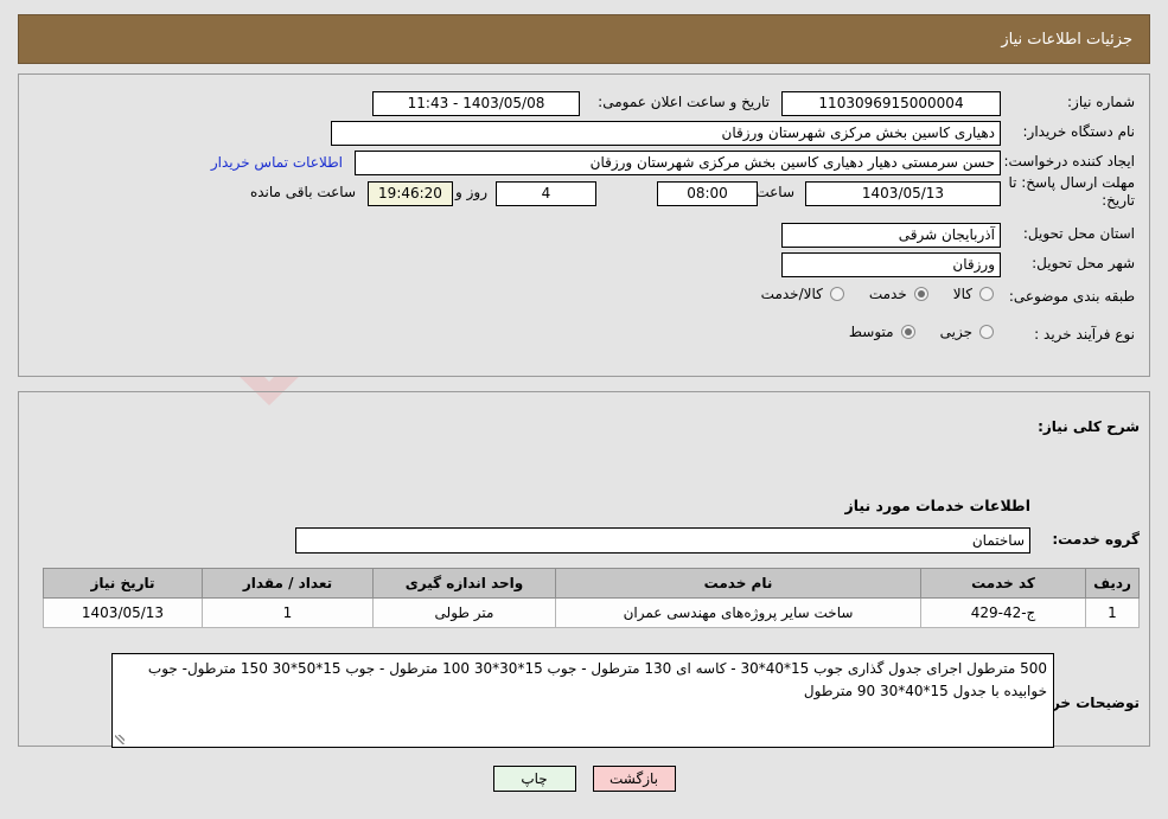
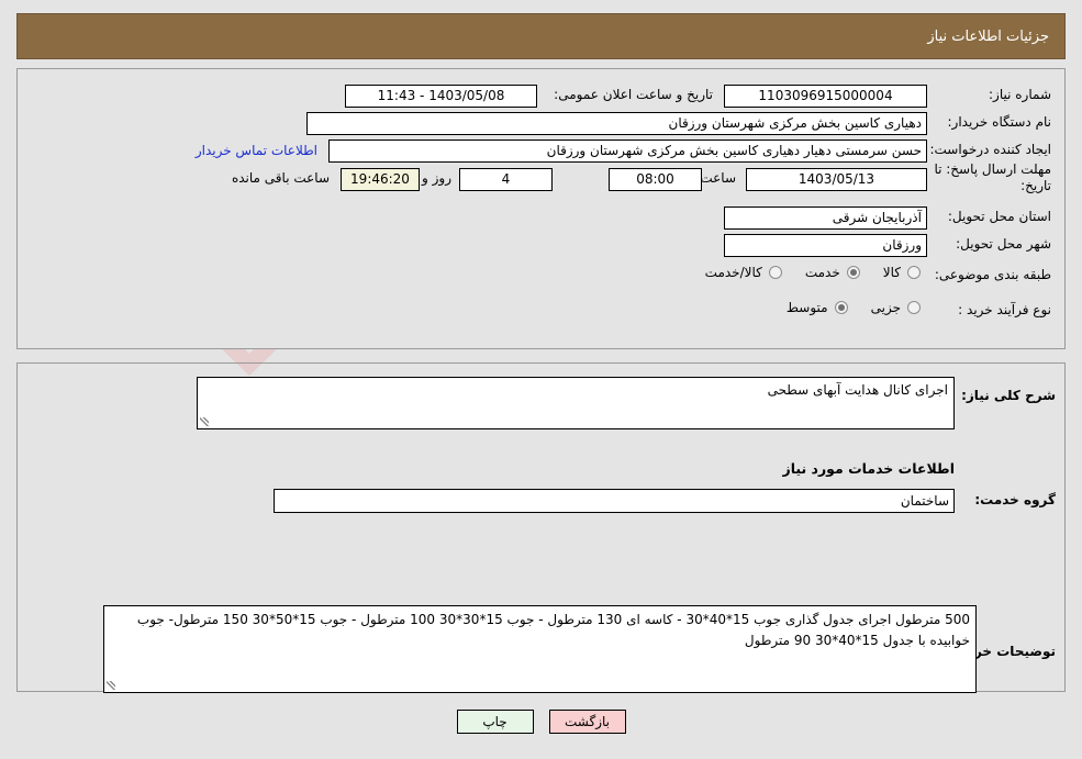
  جزئیات اطلاعات نیاز
  شماره نیاز:
  1103096915000004
  تاریخ و ساعت اعلان عمومی:
  1403/05/08 - 11:43
  نام دستگاه خریدار:
  دهیاری کاسین بخش مرکزی شهرستان ورزقان
  ایجاد کننده درخواست:
  حسن سرمستی دهیار دهیاری کاسین بخش مرکزی شهرستان ورزقان
  اطلاعات تماس خریدار
  مهلت ارسال پاسخ: تا تاریخ:
  1403/05/13
  ساعت
  08:00
  4
  روز و
  19:46:20
  ساعت باقی مانده
  استان محل تحویل:
  آذربایجان شرقی
  شهر محل تحویل:
  ورزقان
  طبقه بندی موضوعی:
  کالا
  خدمت
  کالا/خدمت
  نوع فرآیند خرید :
  جزیی
  متوسط
  شرح کلی نیاز:
+ اجرای کانال هدایت آبهای سطحی
  اطلاعات خدمات مورد نیاز
  گروه خدمت:
  ساختمان
- ردیف	کد خدمت	نام خدمت	واحد اندازه گیری	تعداد / مقدار	تاریخ نیاز
- 1	ج-42-429	ساخت سایر پروژه‌های مهندسی عمران	متر طولی	1	1403/05/13
  500 مترطول اجرای جدول گذاری جوب 15*40*30 - کاسه ای 130 مترطول - جوب 15*30*30 100 مترطول - جوب 15*50*30 150 مترطول- جوب خوابیده با جدول 15*40*30 90 مترطول
  بازگشت
  چاپ
